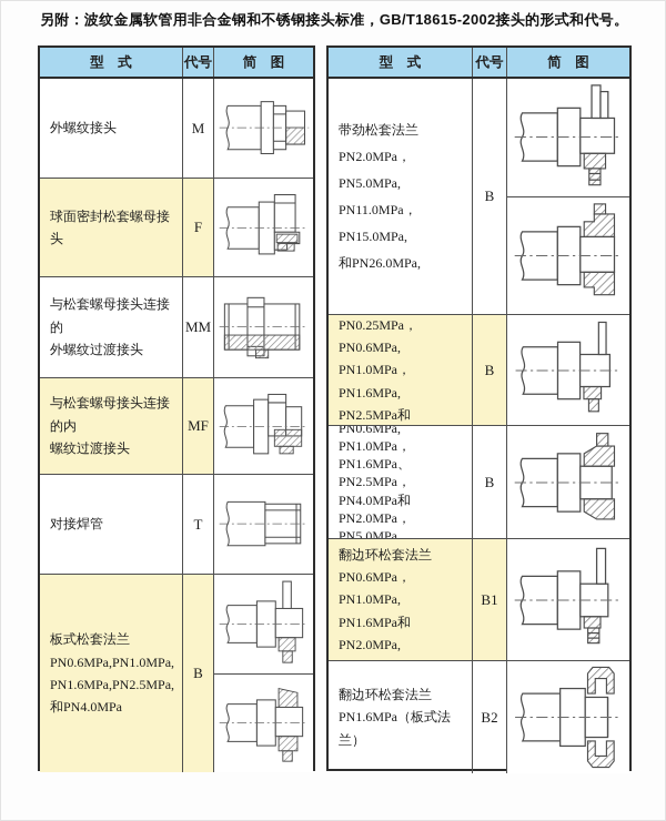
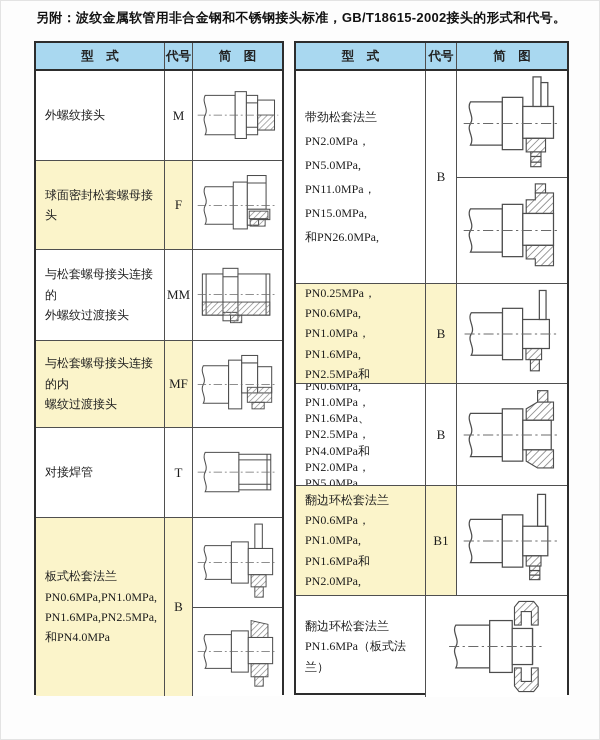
  另附：波纹金属软管用非合金钢和不锈钢接头标准，GB/T18615-2002接头的形式和代号。
  型 式
  代号
  简 图
  外螺纹接头
  M
  球面密封松套螺母接头
  F
  与松套螺母接头连接的
  外螺纹过渡接头
  MM
  与松套螺母接头连接的内
  螺纹过渡接头
  MF
  对接焊管
  T
  板式松套法兰
  PN0.6MPa,PN1.0MPa,
  PN1.6MPa,PN2.5MPa,
  和PN4.0MPa
  B
  型 式
  代号
  简 图
  带劲松套法兰
  PN2.0MPa，PN5.0MPa,
  PN11.0MPa，PN15.0MPa,
  和PN26.0MPa,
  B
  PN0.25MPa，PN0.6MPa,
  PN1.0MPa，PN1.6MPa,
  B
  PN1.0MPa，PN1.6MPa、
  PN2.5MPa，PN4.0MPa和
  PN2.0MPa，PN5.0MPa,
  B
  翻边环松套法兰
  PN0.6MPa，PN1.0MPa,
  PN1.6MPa和PN2.0MPa,
  B1
  翻边环松套法兰
  PN1.6MPa（板式法兰）
- B2
